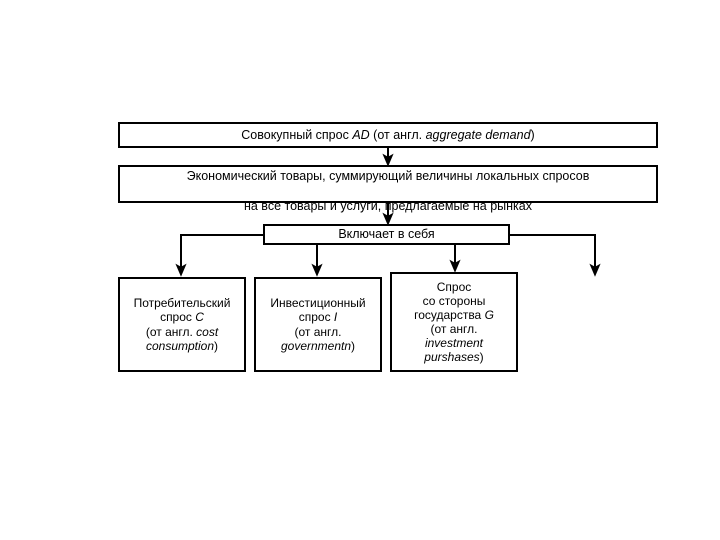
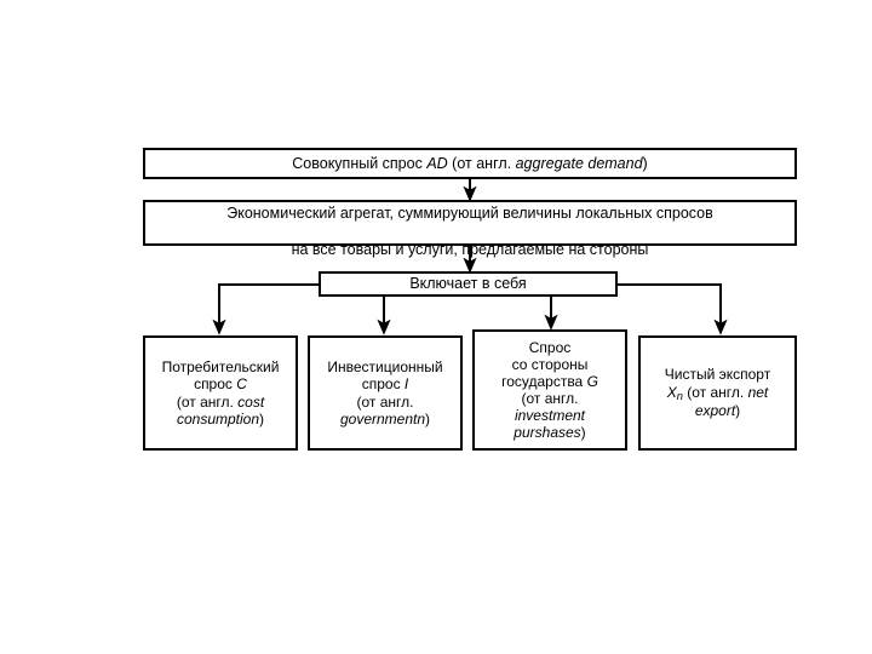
  Совокупный спрос AD (от англ. aggregate demand)
- Экономический товары, суммирующий величины локальных спросов
+ Экономический агрегат, суммирующий величины локальных спросов
- на все товары и услуги, предлагаемые на рынках
+ на все товары и услуги, предлагаемые на стороны
  Включает в себя
  Потребительский
  спрос C
  (от англ. cost
  consumption)
  Инвестиционный
  спрос I
  (от англ.
  governmentn)
  Спрос
  со стороны
  государства G
  (от англ.
  investment
  purshases)
+ Чистый экспорт
+ Xn (от англ. net
+ export)
